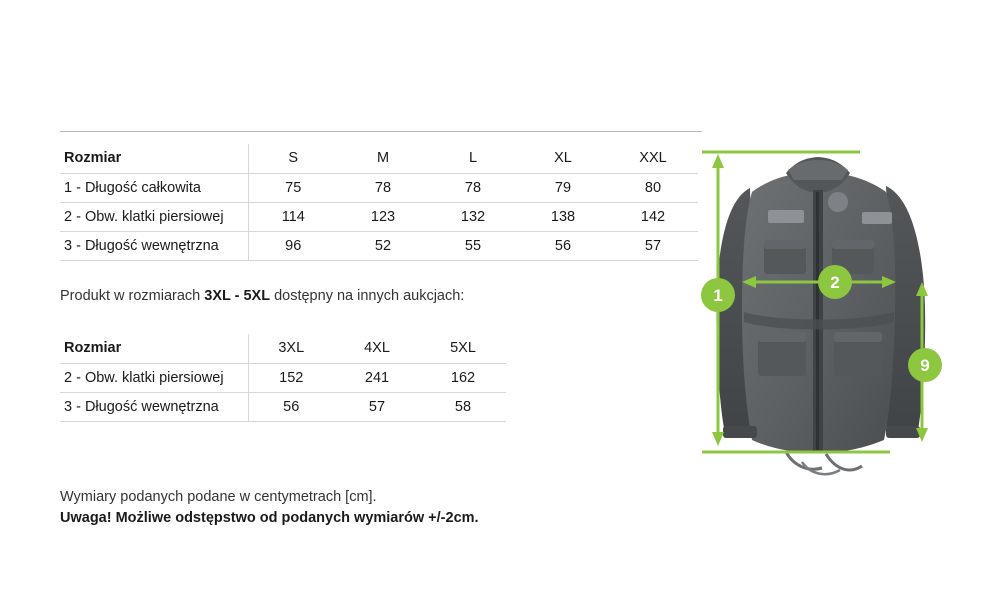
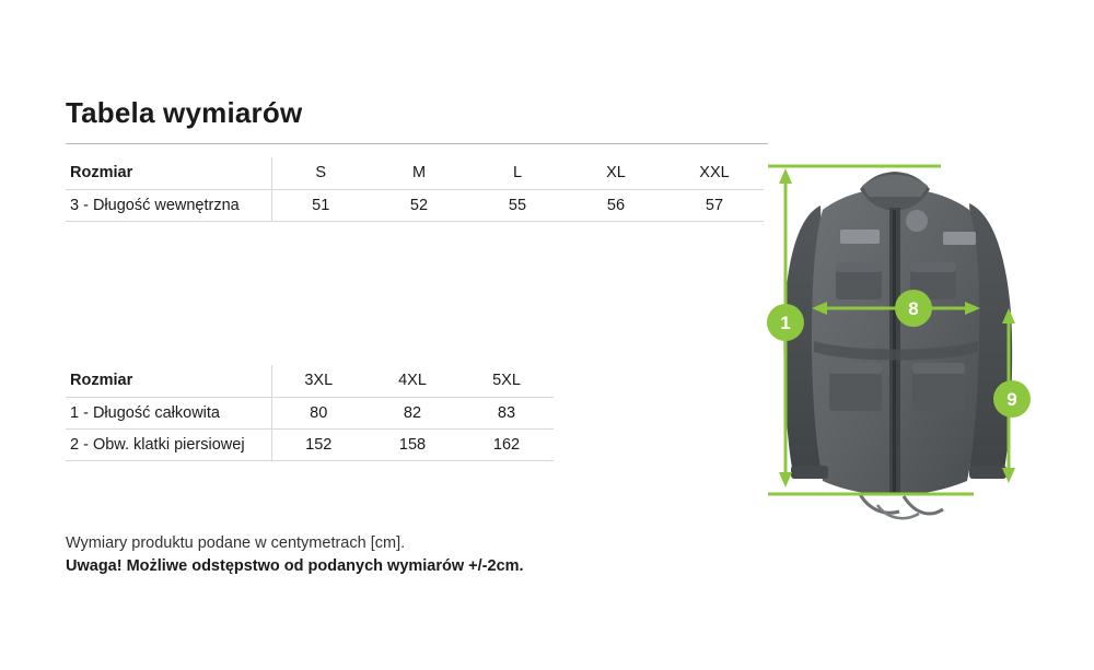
+ Tabela wymiarów
  Rozmiar	S	M	L	XL	XXL
- 1 - Długość całkowita	75	78	78	79	80
- 2 - Obw. klatki piersiowej	114	123	132	138	142
- 3 - Długość wewnętrzna	96	52	55	56	57
+ 3 - Długość wewnętrzna	51	52	55	56	57
- Produkt w rozmiarach 3XL - 5XL dostępny na innych aukcjach:
  Rozmiar	3XL	4XL	5XL
+ 1 - Długość całkowita	80	82	83
- 2 - Obw. klatki piersiowej	152	241	162
+ 2 - Obw. klatki piersiowej	152	158	162
- 3 - Długość wewnętrzna	56	57	58
- Wymiary podanych podane w centymetrach [cm].
+ Wymiary produktu podane w centymetrach [cm].
  Uwaga! Możliwe odstępstwo od podanych wymiarów +/-2cm.
  1
- 2
+ 8
  9
